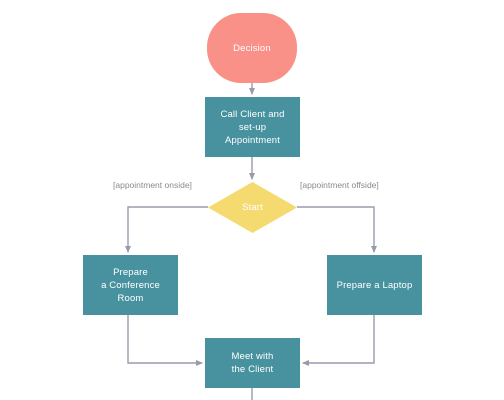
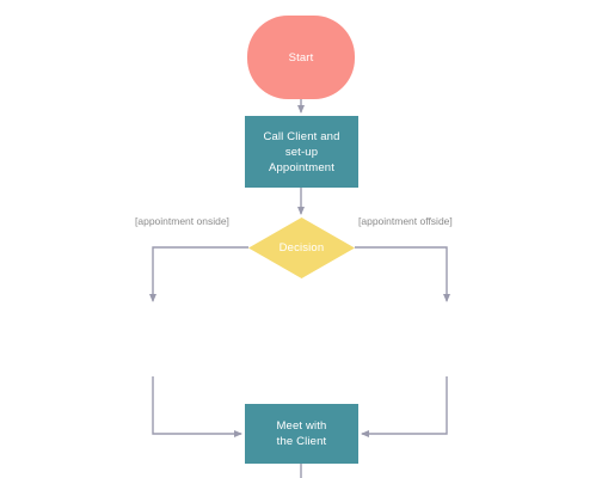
- Decision
+ Start
  Call Client and
  set-up Appointment
- Start
+ Decision
- Prepare
- a Conference Room
- Prepare a Laptop
  Meet with
  the Client
  [appointment onside]
  [appointment offside]
